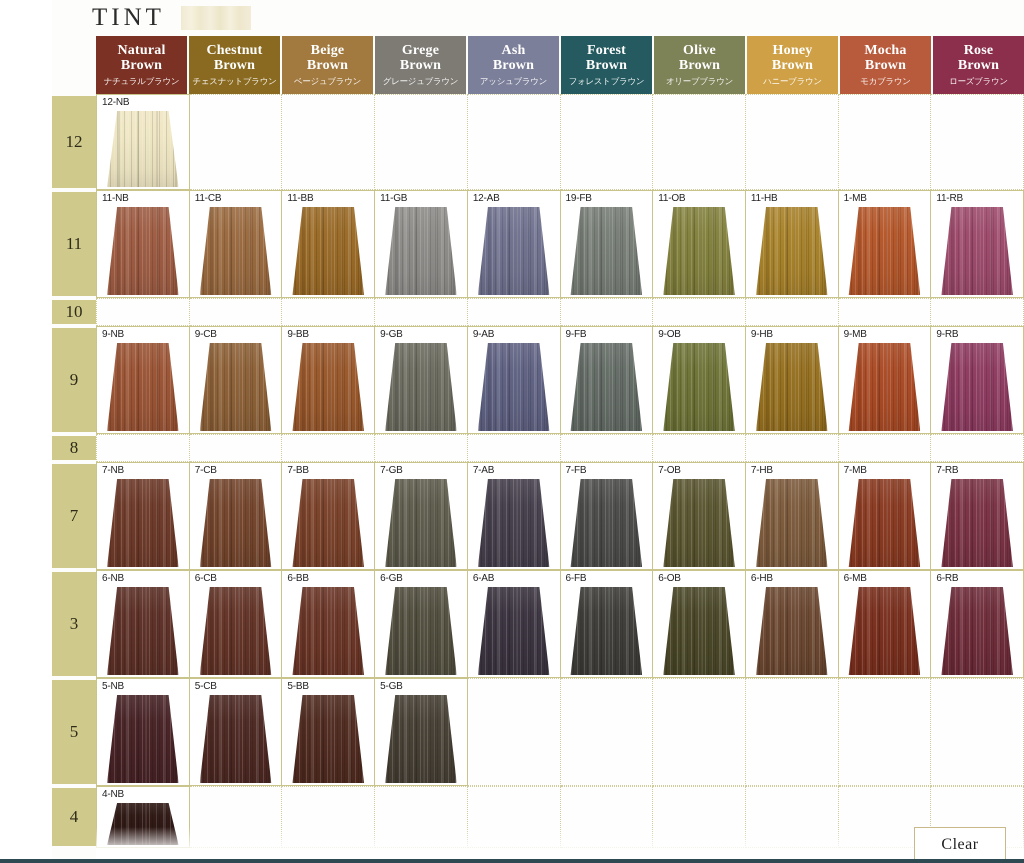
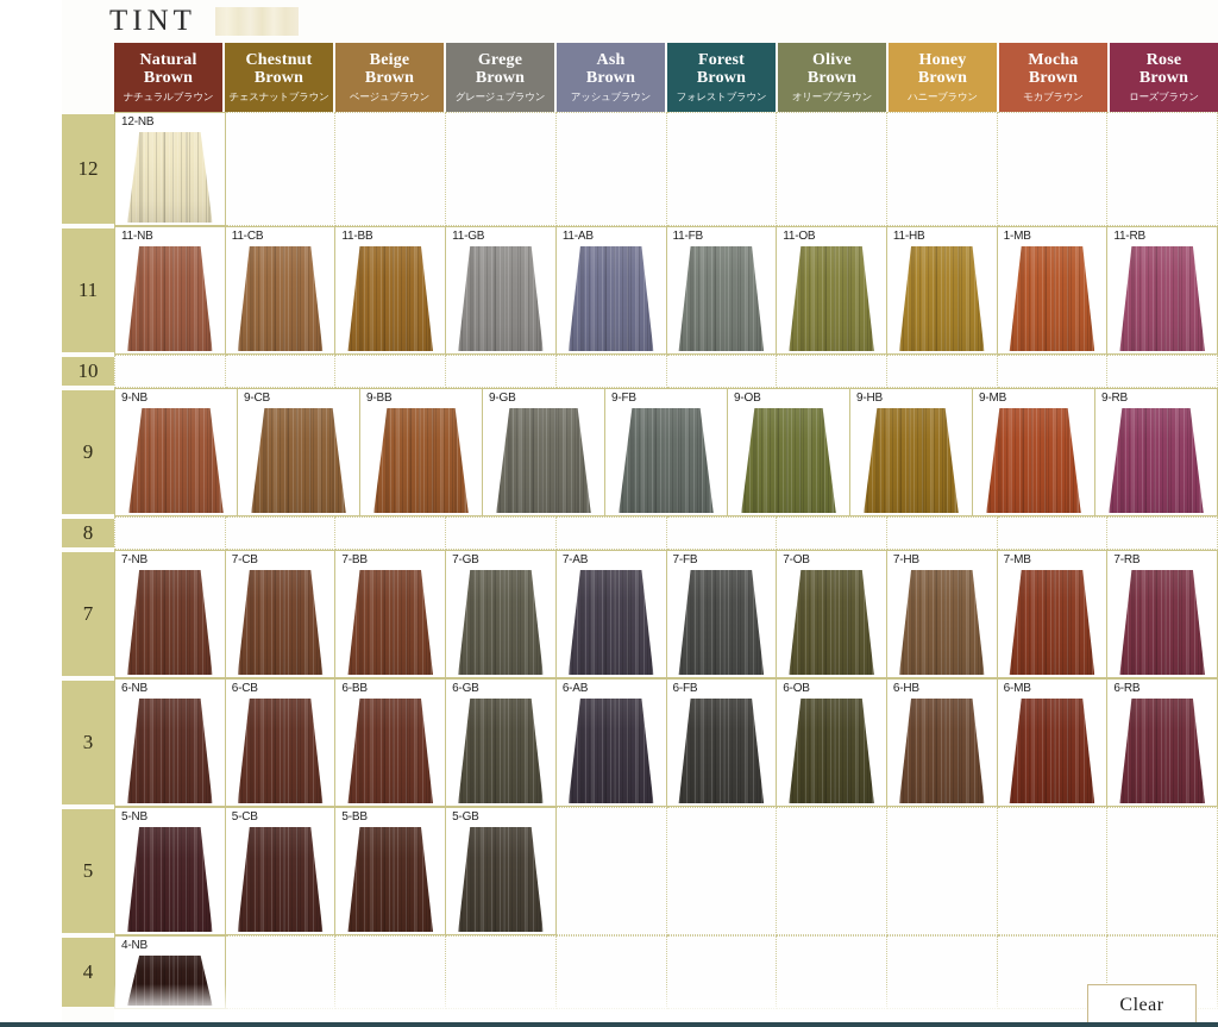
  TINT
  Natural
  Brown
  ナチュラルブラウン
  Chestnut
  Brown
  チェスナットブラウン
  Beige
  Brown
  ベージュブラウン
  Grege
  Brown
  グレージュブラウン
  Ash
  Brown
  アッシュブラウン
  Forest
  Brown
  フォレストブラウン
  Olive
  Brown
  オリーブブラウン
  Honey
  Brown
  ハニーブラウン
  Mocha
  Brown
  モカブラウン
  Rose
  Brown
  ローズブラウン
  12
  12-NB
  11
  11-NB
  11-CB
  11-BB
  11-GB
- 12-AB
+ 11-AB
- 19-FB
+ 11-FB
  11-OB
  11-HB
  1-MB
  11-RB
  10
  9
  9-NB
  9-CB
  9-BB
  9-GB
- 9-AB
  9-FB
  9-OB
  9-HB
  9-MB
  9-RB
  8
  7
  7-NB
  7-CB
  7-BB
  7-GB
  7-AB
  7-FB
  7-OB
  7-HB
  7-MB
  7-RB
  3
  6-NB
  6-CB
  6-BB
  6-GB
  6-AB
  6-FB
  6-OB
  6-HB
  6-MB
  6-RB
  5
  5-NB
  5-CB
  5-BB
  5-GB
  4
  4-NB
  Clear
